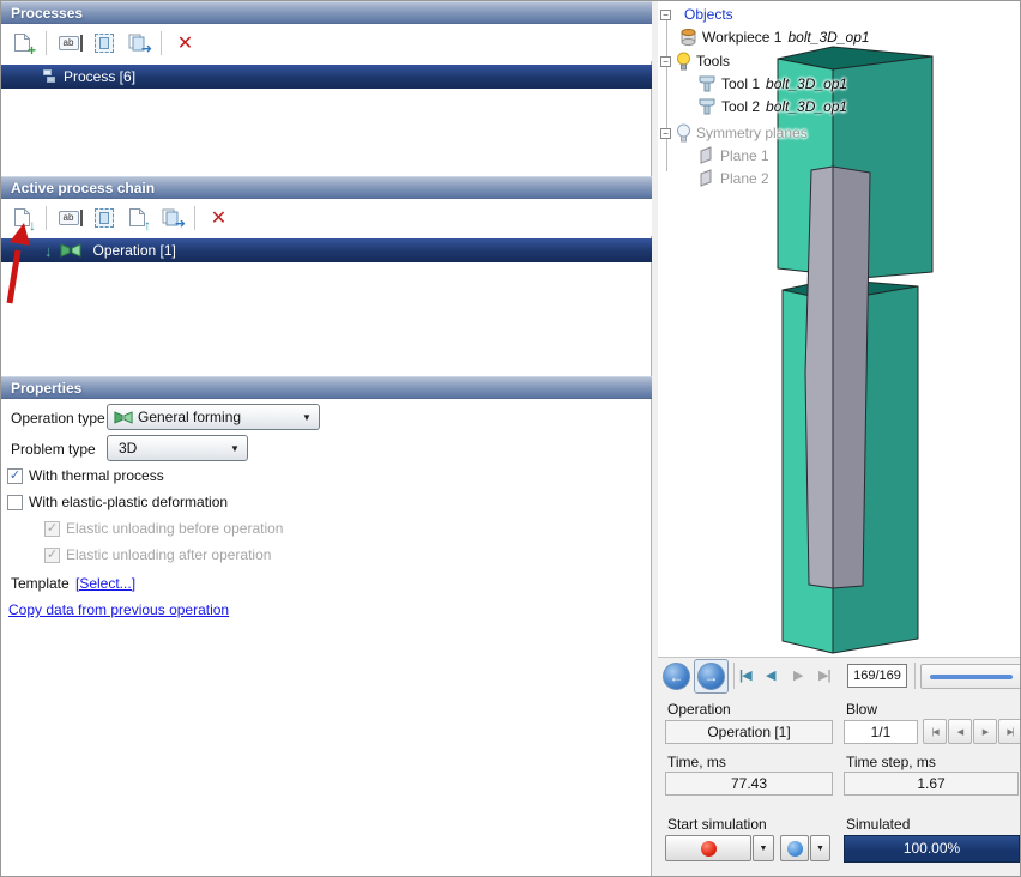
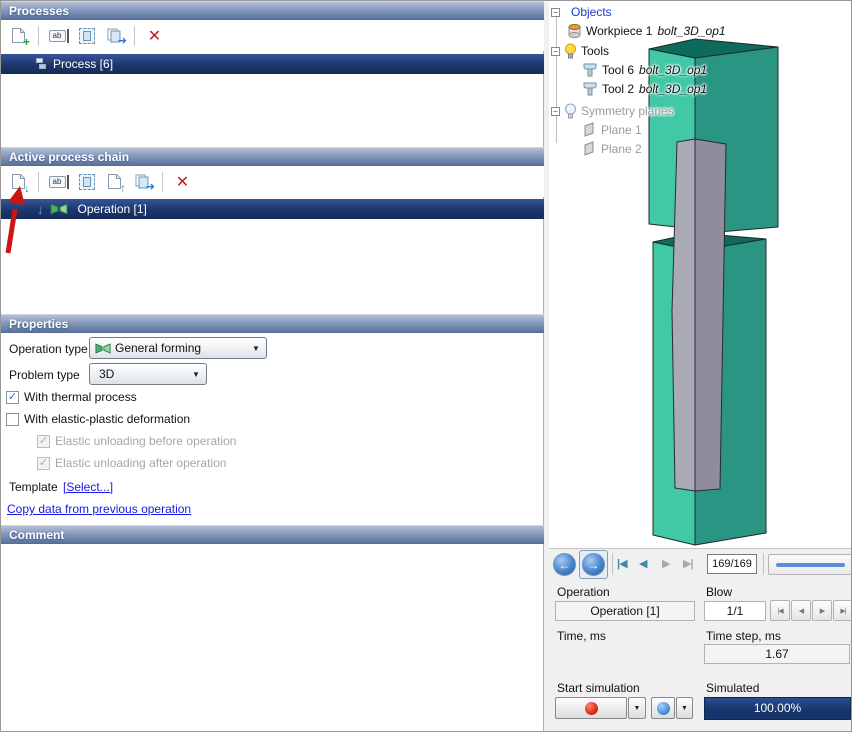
  Processes
  +
  ab
  ➜
  ✕
  Process [6]
  Active process chain
  ↓
  ab
  ↑
  ➜
  ✕
  ↓
  Operation [1]
  Properties
  Operation type
  General forming
  ▼
  Problem type
  3D
  ▼
  ✓
  With thermal process
  With elastic-plastic deformation
  ✓
  Elastic unloading before operation
  ✓
  Elastic unloading after operation
  Template
  [Select...]
  Copy data from previous operation
+ Comment
  −
  Objects
  Workpiece 1
  bolt_3D_op1
  −
  Tools
- Tool 1
+ Tool 6
  bolt_3D_op1
  Tool 2
  bolt_3D_op1
  −
  Symmetry planes
  Plane 1
  Plane 2
  ←
  →
  |◀
  ◀
  ▶
  ▶|
  169/169
  Operation
  Blow
  Operation [1]
  1/1
  Time, ms
  Time step, ms
- 77.43
  1.67
  Start simulation
  Simulated
  100.00%
